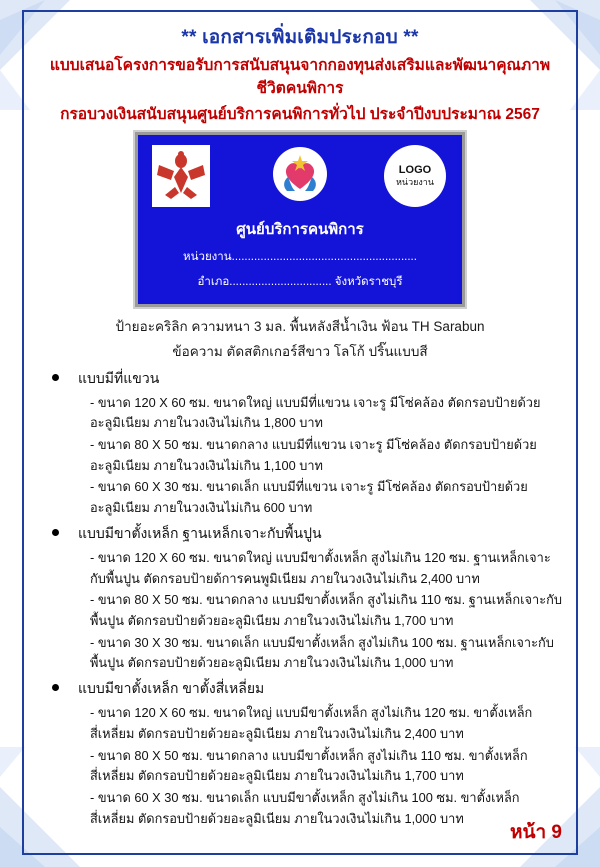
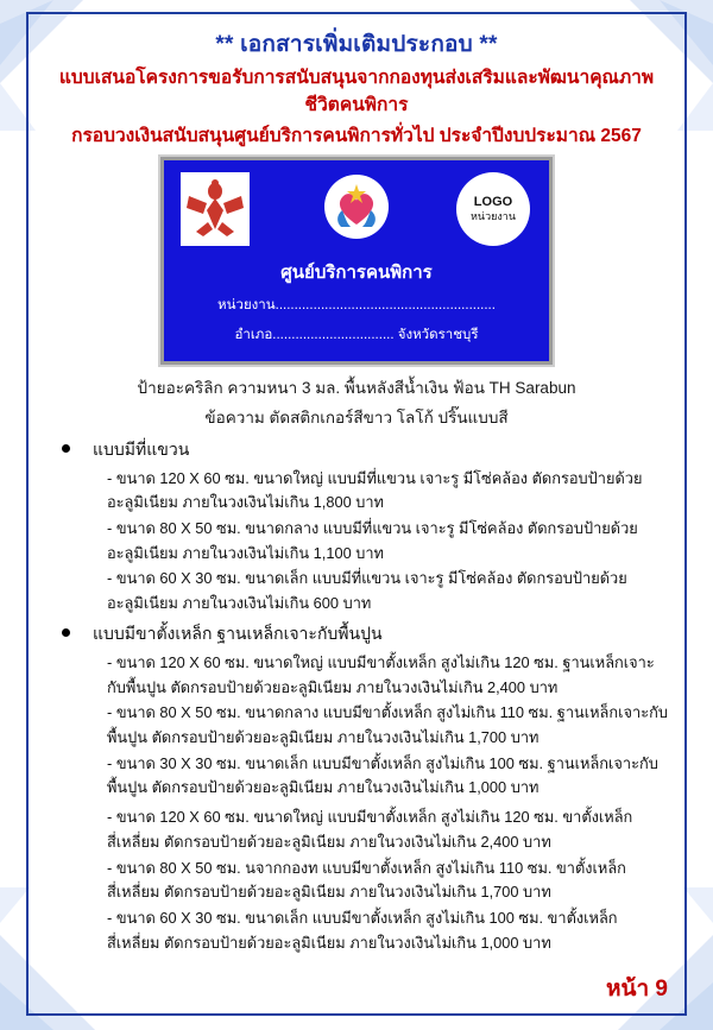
  ** เอกสารเพิ่มเติมประกอบ **
  แบบเสนอโครงการขอรับการสนับสนุนจากกองทุนส่งเสริมและพัฒนาคุณภาพชีวิตคนพิการ
  กรอบวงเงินสนับสนุนศูนย์บริการคนพิการทั่วไป ประจำปีงบประมาณ 2567
  LOGO
  หน่วยงาน
  ศูนย์บริการคนพิการ
  หน่วยงาน..........................................................
  อำเภอ................................ จังหวัดราชบุรี
  ป้ายอะคริลิก ความหนา 3 มล. พื้นหลังสีน้ำเงิน ฟ้อน TH Sarabun
  ข้อความ ตัดสติกเกอร์สีขาว โลโก้ ปริ๊นแบบสี
  แบบมีที่แขวน
  - ขนาด 120 X 60 ซม. ขนาดใหญ่ แบบมีที่แขวน เจาะรู มีโซ่คล้อง ตัดกรอบป้ายด้วยอะลูมิเนียม ภายในวงเงินไม่เกิน 1,800 บาท
  - ขนาด 80 X 50 ซม. ขนาดกลาง แบบมีที่แขวน เจาะรู มีโซ่คล้อง ตัดกรอบป้ายด้วยอะลูมิเนียม ภายในวงเงินไม่เกิน 1,100 บาท
  - ขนาด 60 X 30 ซม. ขนาดเล็ก แบบมีที่แขวน เจาะรู มีโซ่คล้อง ตัดกรอบป้ายด้วยอะลูมิเนียม ภายในวงเงินไม่เกิน 600 บาท
  แบบมีขาตั้งเหล็ก ฐานเหล็กเจาะกับพื้นปูน
- - ขนาด 120 X 60 ซม. ขนาดใหญ่ แบบมีขาตั้งเหล็ก สูงไม่เกิน 120 ซม. ฐานเหล็กเจาะกับพื้นปูน ตัดกรอบป้ายด้การคนพูมิเนียม ภายในวงเงินไม่เกิน 2,400 บาท
+ - ขนาด 120 X 60 ซม. ขนาดใหญ่ แบบมีขาตั้งเหล็ก สูงไม่เกิน 120 ซม. ฐานเหล็กเจาะกับพื้นปูน ตัดกรอบป้ายด้วยอะลูมิเนียม ภายในวงเงินไม่เกิน 2,400 บาท
  - ขนาด 80 X 50 ซม. ขนาดกลาง แบบมีขาตั้งเหล็ก สูงไม่เกิน 110 ซม. ฐานเหล็กเจาะกับพื้นปูน ตัดกรอบป้ายด้วยอะลูมิเนียม ภายในวงเงินไม่เกิน 1,700 บาท
  - ขนาด 30 X 30 ซม. ขนาดเล็ก แบบมีขาตั้งเหล็ก สูงไม่เกิน 100 ซม. ฐานเหล็กเจาะกับพื้นปูน ตัดกรอบป้ายด้วยอะลูมิเนียม ภายในวงเงินไม่เกิน 1,000 บาท
- แบบมีขาตั้งเหล็ก ขาตั้งสี่เหลี่ยม
  - ขนาด 120 X 60 ซม. ขนาดใหญ่ แบบมีขาตั้งเหล็ก สูงไม่เกิน 120 ซม. ขาตั้งเหล็กสี่เหลี่ยม ตัดกรอบป้ายด้วยอะลูมิเนียม ภายในวงเงินไม่เกิน 2,400 บาท
- - ขนาด 80 X 50 ซม. ขนาดกลาง แบบมีขาตั้งเหล็ก สูงไม่เกิน 110 ซม. ขาตั้งเหล็กสี่เหลี่ยม ตัดกรอบป้ายด้วยอะลูมิเนียม ภายในวงเงินไม่เกิน 1,700 บาท
+ - ขนาด 80 X 50 ซม. นจากกองท แบบมีขาตั้งเหล็ก สูงไม่เกิน 110 ซม. ขาตั้งเหล็กสี่เหลี่ยม ตัดกรอบป้ายด้วยอะลูมิเนียม ภายในวงเงินไม่เกิน 1,700 บาท
  - ขนาด 60 X 30 ซม. ขนาดเล็ก แบบมีขาตั้งเหล็ก สูงไม่เกิน 100 ซม. ขาตั้งเหล็กสี่เหลี่ยม ตัดกรอบป้ายด้วยอะลูมิเนียม ภายในวงเงินไม่เกิน 1,000 บาท
  หน้า 9
